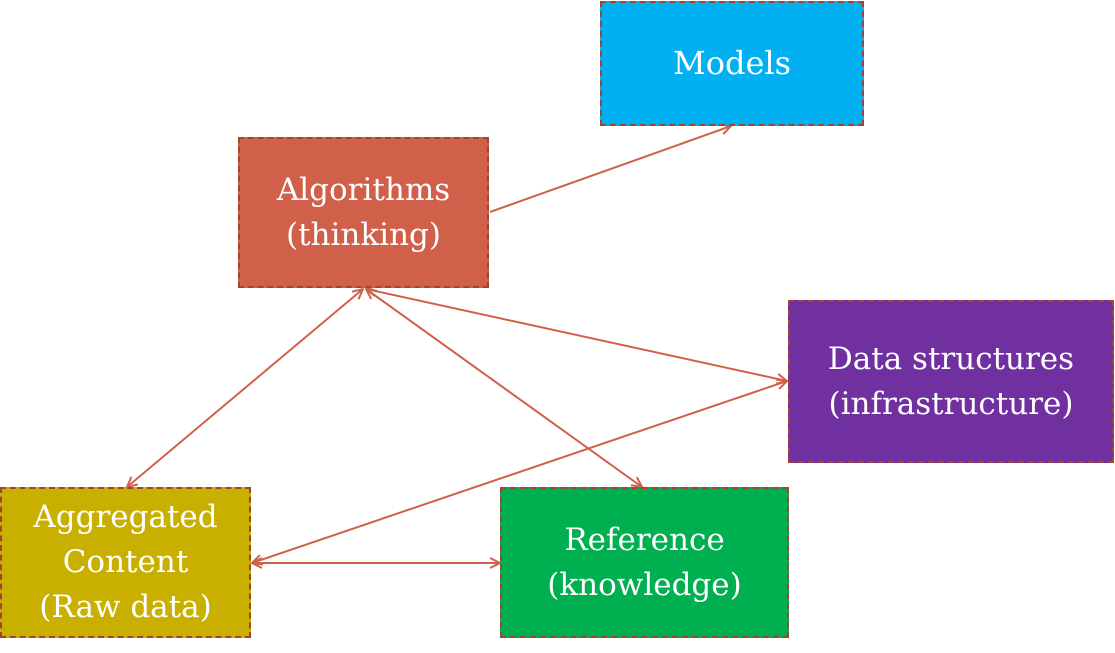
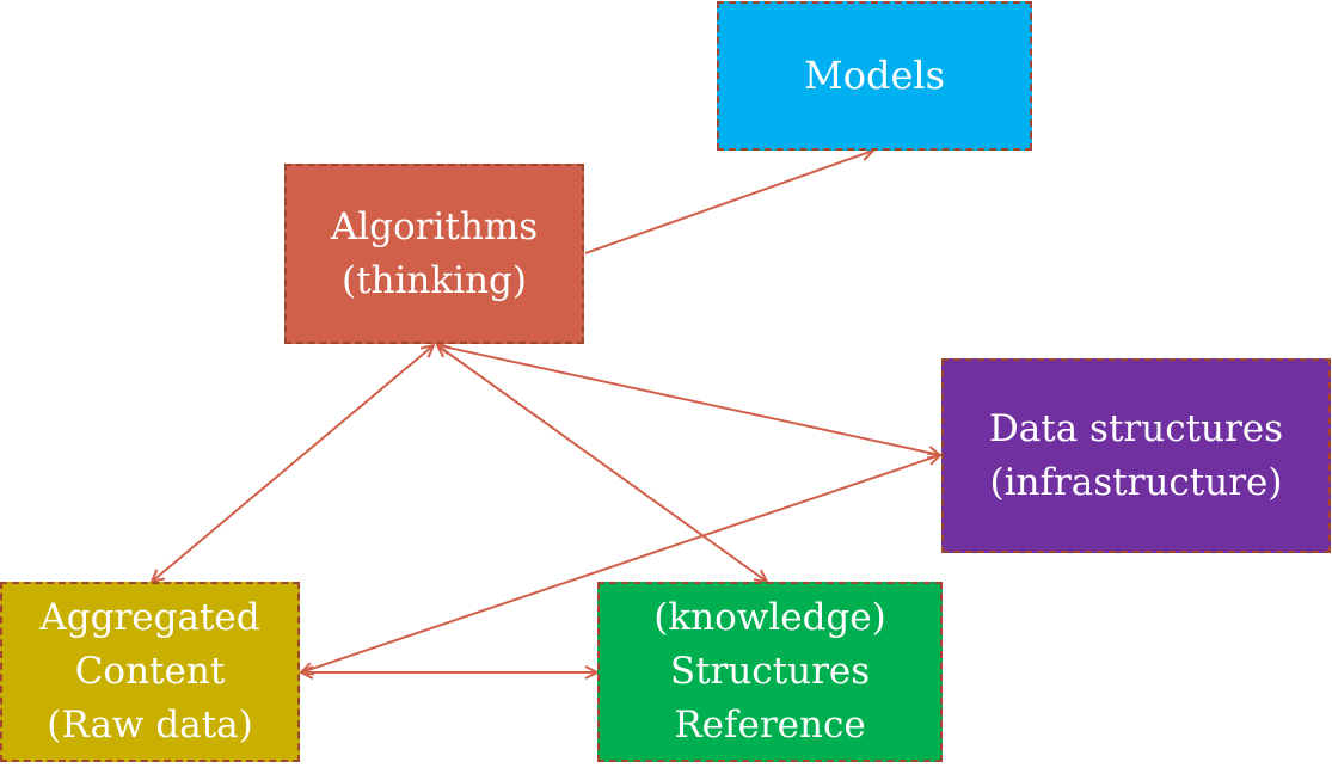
  Models
  Algorithms
  (thinking)
  Data structures
  (infrastructure)
  Aggregated
  Content
  (Raw data)
- Reference
+ (knowledge)
+ Structures
- (knowledge)
+ Reference
